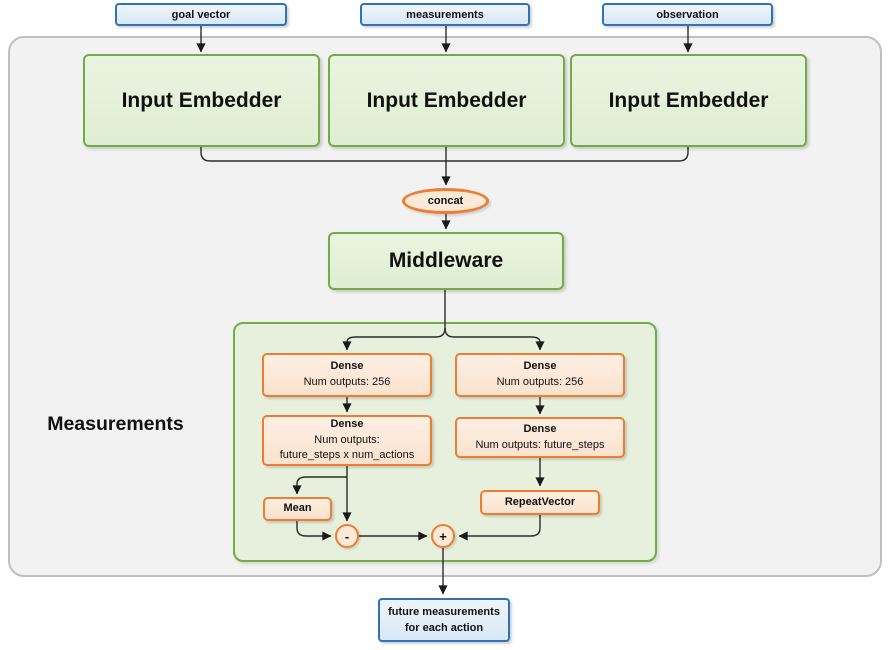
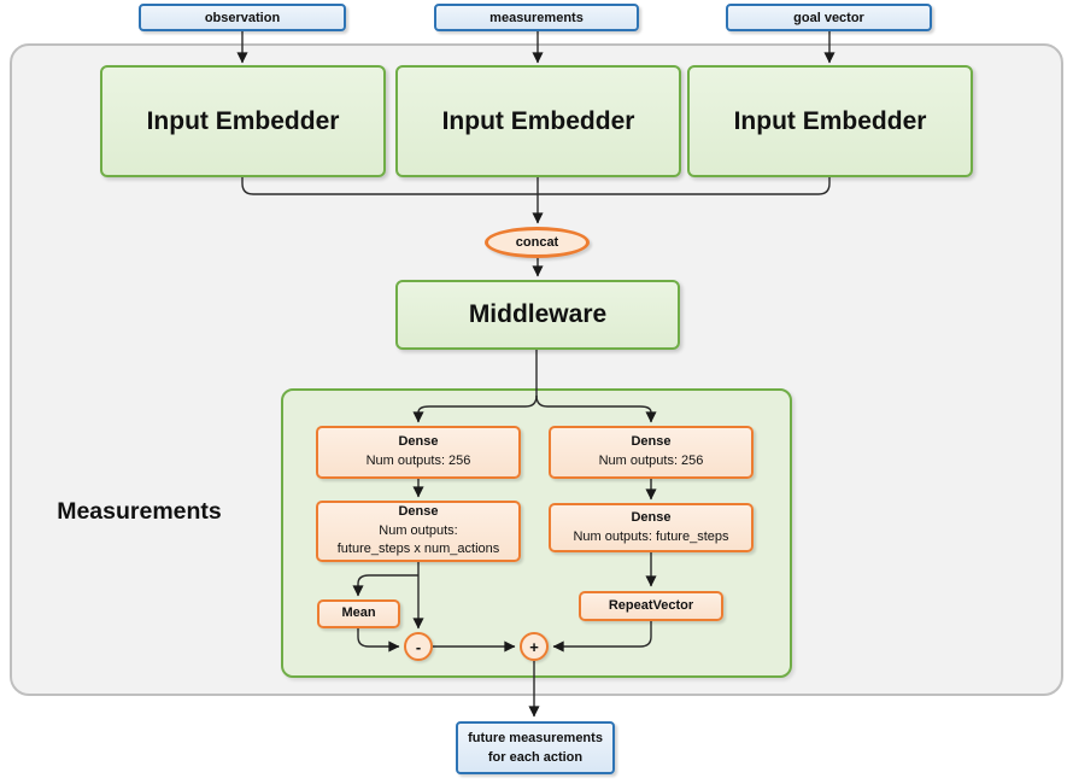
- goal vector
+ observation
  measurements
- observation
+ goal vector
  Input Embedder
  Input Embedder
  Input Embedder
  concat
  Middleware
  Measurements
  Dense
  Num outputs: 256
  Dense
  Num outputs:
  future_steps x num_actions
  Dense
  Num outputs: 256
  Dense
  Num outputs: future_steps
  Mean
  RepeatVector
  -
  +
  future measurements
  for each action
